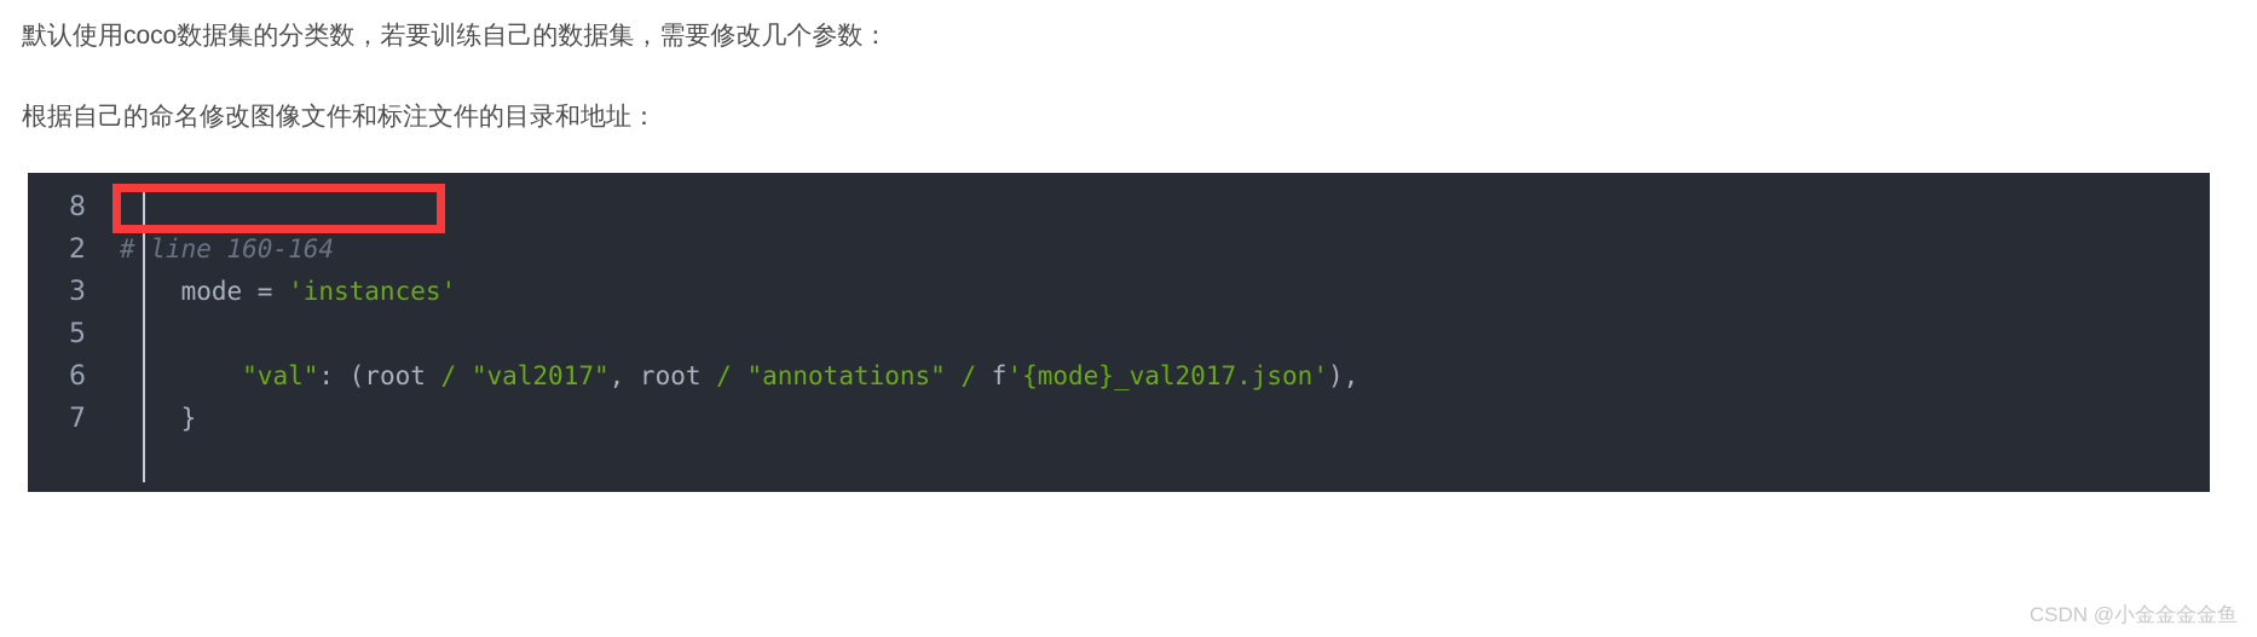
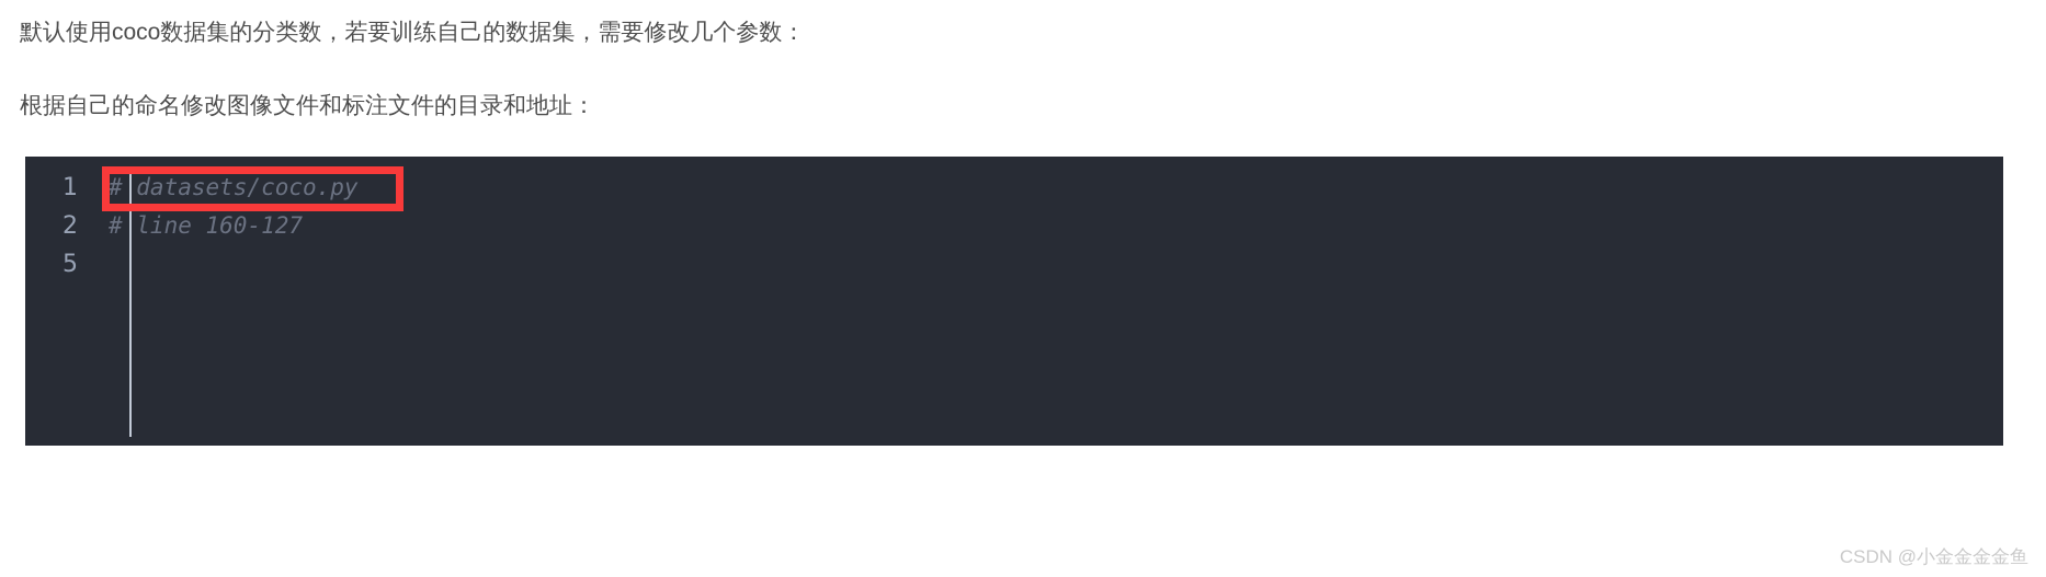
  默认使用coco数据集的分类数，若要训练自己的数据集，需要修改几个参数：
  根据自己的命名修改图像文件和标注文件的目录和地址：
- 8
+ 1
+ # datasets/coco.py
  2
- # line 160-164
+ # line 160-127
- 3
- mode = 'instances'
  5
- 6
- "val": (root / "val2017", root / "annotations" / f'{mode}_val2017.json'),
- 7
- }
  CSDN @小金金金金鱼
